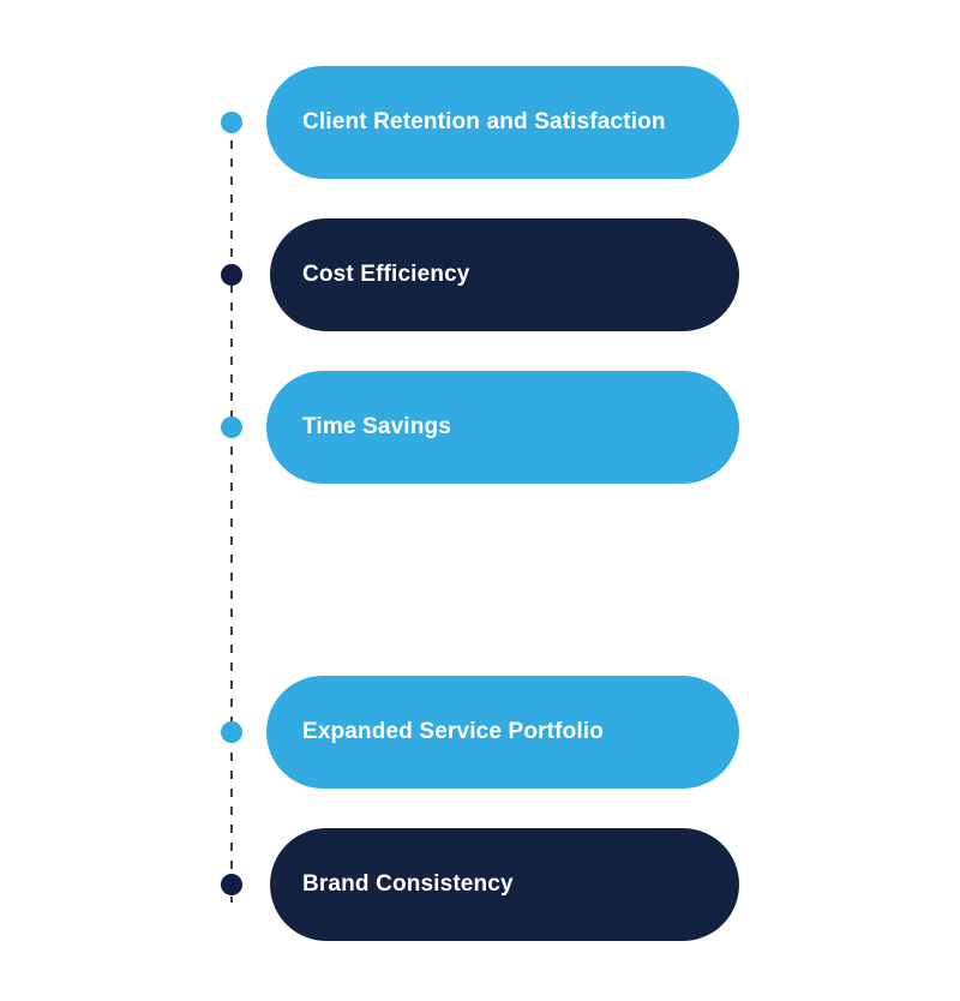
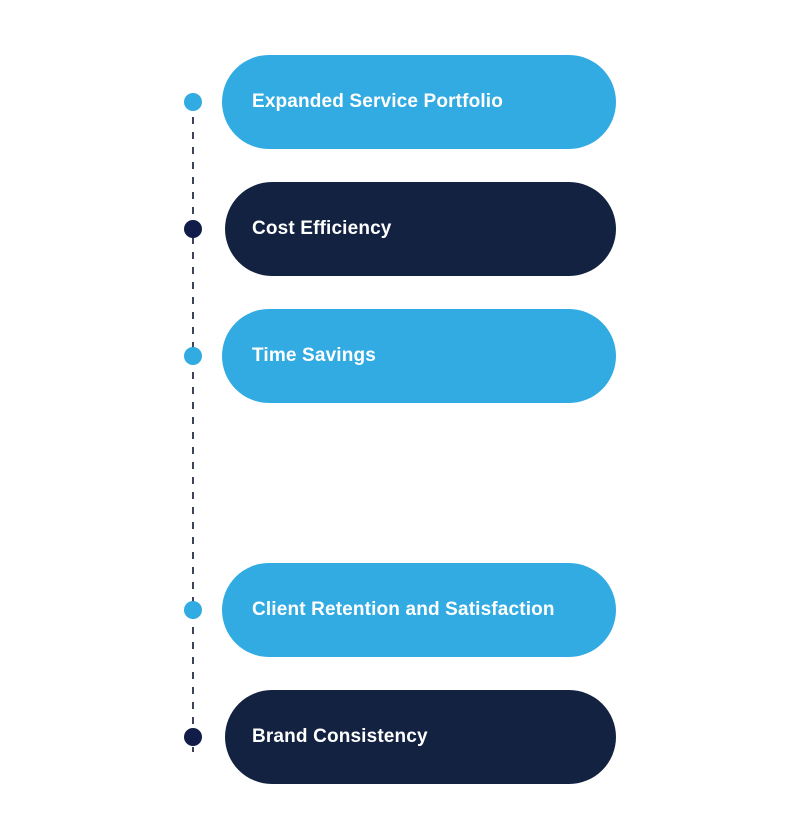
- Client Retention and Satisfaction
+ Expanded Service Portfolio
  Cost Efficiency
  Time Savings
- Expanded Service Portfolio
+ Client Retention and Satisfaction
  Brand Consistency
